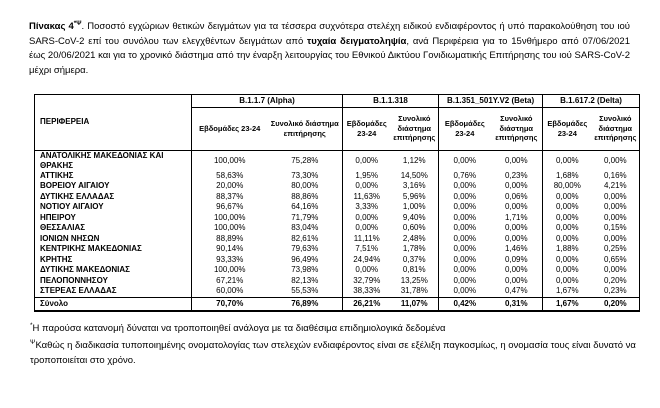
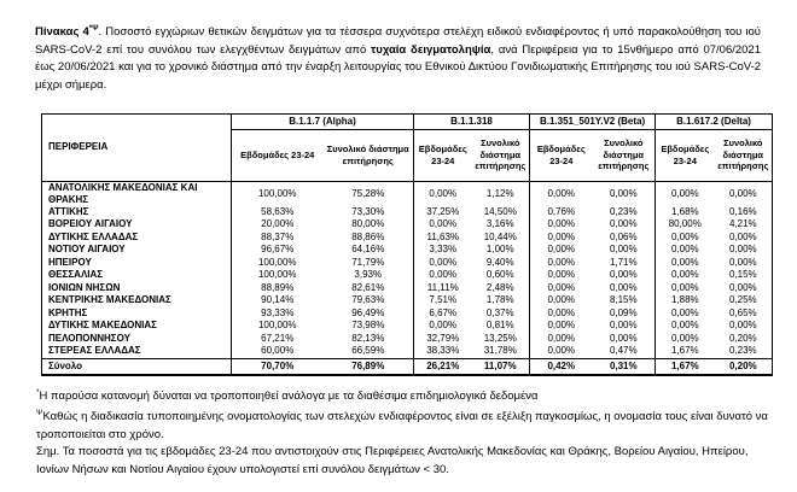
  Πίνακας 4 . Ποσοστό εγχώριων θετικών δειγμάτων για τα τέσσερα συχνότερα στελέχη ειδικού ενδιαφέροντος ή υπό παρακολούθηση του ιού SARS-CoV-2 επί του συνόλου των ελεγχθέντων δειγμάτων από τυχαία δειγματοληψία, ανά Περιφέρεια για το 15νθήμερο από 07/06/2021 έως 20/06/2021 και για το χρονικό διάστημα από την έναρξη λειτουργίας του Εθνικού Δικτύου Γονιδιωματικής Επιτήρησης του ιού SARS-CoV-2 μέχρι σήμερα.
  ΠΕΡΙΦΕΡΕΙΑ	B.1.1.7 (Alpha)	B.1.1.318	B.1.351_501Y.V2 (Beta)	B.1.617.2 (Delta)
  Εβδομάδες 23-24	Συνολικό διάστημα επιτήρησης	Εβδομάδες 23-24	Συνολικό διάστημα επιτήρησης	Εβδομάδες 23-24	Συνολικό διάστημα επιτήρησης	Εβδομάδες 23-24	Συνολικό διάστημα επιτήρησης
  ΑΝΑΤΟΛΙΚΗΣ ΜΑΚΕΔΟΝΙΑΣ ΚΑΙ ΘΡΑΚΗΣ	100,00%	75,28%	0,00%	1,12%	0,00%	0,00%	0,00%	0,00%
- ΑΤΤΙΚΗΣ	58,63%	73,30%	1,95%	14,50%	0,76%	0,23%	1,68%	0,16%
+ ΑΤΤΙΚΗΣ	58,63%	73,30%	37,25%	14,50%	0,76%	0,23%	1,68%	0,16%
  ΒΟΡΕΙΟΥ ΑΙΓΑΙΟΥ	20,00%	80,00%	0,00%	3,16%	0,00%	0,00%	80,00%	4,21%
- ΔΥΤΙΚΗΣ ΕΛΛΑΔΑΣ	88,37%	88,86%	11,63%	5,96%	0,00%	0,06%	0,00%	0,00%
+ ΔΥΤΙΚΗΣ ΕΛΛΑΔΑΣ	88,37%	88,86%	11,63%	10,44%	0,00%	0,06%	0,00%	0,00%
  ΝΟΤΙΟΥ ΑΙΓΑΙΟΥ	96,67%	64,16%	3,33%	1,00%	0,00%	0,00%	0,00%	0,00%
  ΗΠΕΙΡΟΥ	100,00%	71,79%	0,00%	9,40%	0,00%	1,71%	0,00%	0,00%
- ΘΕΣΣΑΛΙΑΣ	100,00%	83,04%	0,00%	0,60%	0,00%	0,00%	0,00%	0,15%
+ ΘΕΣΣΑΛΙΑΣ	100,00%	3,93%	0,00%	0,60%	0,00%	0,00%	0,00%	0,15%
  ΙΟΝΙΩΝ ΝΗΣΩΝ	88,89%	82,61%	11,11%	2,48%	0,00%	0,00%	0,00%	0,00%
- ΚΕΝΤΡΙΚΗΣ ΜΑΚΕΔΟΝΙΑΣ	90,14%	79,63%	7,51%	1,78%	0,00%	1,46%	1,88%	0,25%
+ ΚΕΝΤΡΙΚΗΣ ΜΑΚΕΔΟΝΙΑΣ	90,14%	79,63%	7,51%	1,78%	0,00%	8,15%	1,88%	0,25%
- ΚΡΗΤΗΣ	93,33%	96,49%	24,94%	0,37%	0,00%	0,09%	0,00%	0,65%
+ ΚΡΗΤΗΣ	93,33%	96,49%	6,67%	0,37%	0,00%	0,09%	0,00%	0,65%
  ΔΥΤΙΚΗΣ ΜΑΚΕΔΟΝΙΑΣ	100,00%	73,98%	0,00%	0,81%	0,00%	0,00%	0,00%	0,00%
  ΠΕΛΟΠΟΝΝΗΣΟΥ	67,21%	82,13%	32,79%	13,25%	0,00%	0,00%	0,00%	0,20%
- ΣΤΕΡΕΑΣ ΕΛΛΑΔΑΣ	60,00%	55,53%	38,33%	31,78%	0,00%	0,47%	1,67%	0,23%
+ ΣΤΕΡΕΑΣ ΕΛΛΑΔΑΣ	60,00%	66,59%	38,33%	31,78%	0,00%	0,47%	1,67%	0,23%
  Σύνολο	70,70%	76,89%	26,21%	11,07%	0,42%	0,31%	1,67%	0,20%
  Η παρούσα κατανομή δύναται να τροποποιηθεί ανάλογα με τα διαθέσιμα επιδημιολογικά δεδομένα
  Καθώς η διαδικασία τυποποιημένης ονοματολογίας των στελεχών ενδιαφέροντος είναι σε εξέλιξη παγκοσμίως, η ονομασία τους είναι δυνατό να τροποποιείται στο χρόνο.
+ Σημ. Τα ποσοστά για τις εβδομάδες 23-24 που αντιστοιχούν στις Περιφέρειες Ανατολικής Μακεδονίας και Θράκης, Βορείου Αιγαίου, Ηπείρου, Ιονίων Νήσων και Νοτίου Αιγαίου έχουν υπολογιστεί επί συνόλου δειγμάτων < 30.
